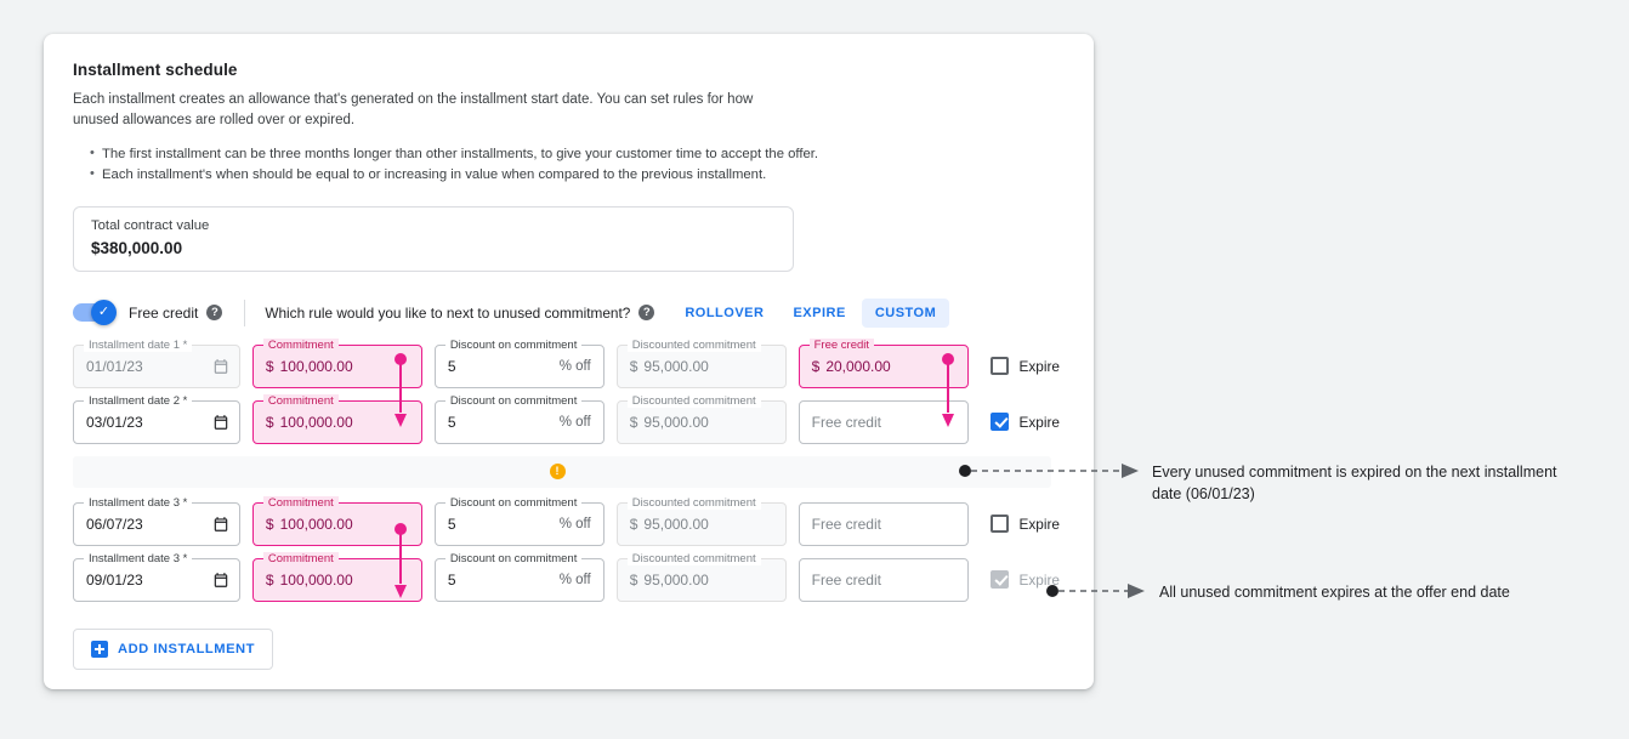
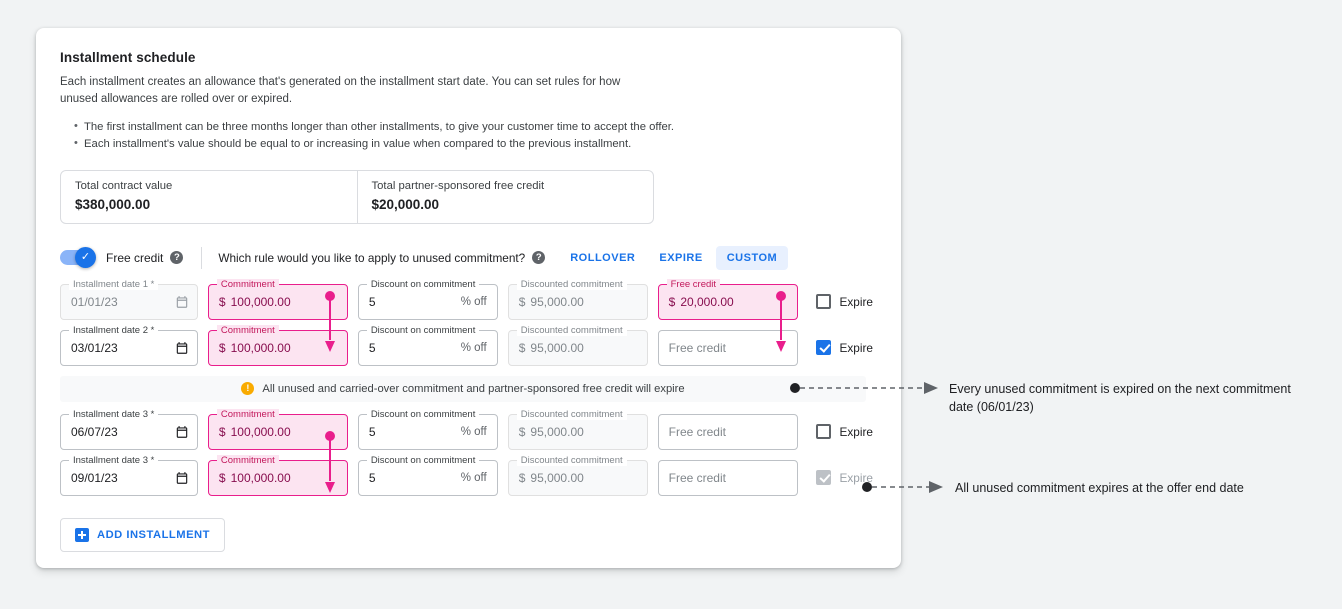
  Installment schedule
  Each installment creates an allowance that's generated on the installment start date. You can set rules for how unused allowances are rolled over or expired.
  The first installment can be three months longer than other installments, to give your customer time to accept the offer.
- Each installment's when should be equal to or increasing in value when compared to the previous installment.
+ Each installment's value should be equal to or increasing in value when compared to the previous installment.
  Total contract value
  $380,000.00
+ Total partner-sponsored free credit
+ $20,000.00
  ✓
  Free credit
  ?
- Which rule would you like to next to unused commitment?
+ Which rule would you like to apply to unused commitment?
  ?
  ROLLOVER
  EXPIRE
  CUSTOM
  Installment date 1 *
  01/01/23
  Commitment
  $
  100,000.00
  Discount on commitment
  5
  % off
  Discounted commitment
  $
  95,000.00
  Free credit
  $
  20,000.00
  Expire
  Installment date 2 *
  03/01/23
  Commitment
  $
  100,000.00
  Discount on commitment
  5
  % off
  Discounted commitment
  $
  95,000.00
  Free credit
  Expire
  !
+ All unused and carried-over commitment and partner-sponsored free credit will expire
  Installment date 3 *
  06/07/23
  Commitment
  $
  100,000.00
  Discount on commitment
  5
  % off
  Discounted commitment
  $
  95,000.00
  Free credit
  Expire
  Installment date 3 *
  09/01/23
  Commitment
  $
  100,000.00
  Discount on commitment
  5
  % off
  Discounted commitment
  $
  95,000.00
  Free credit
  Expire
  ADD INSTALLMENT
- Every unused commitment is expired on the next installment date (06/01/23)
+ Every unused commitment is expired on the next commitment date (06/01/23)
  All unused commitment expires at the offer end date
